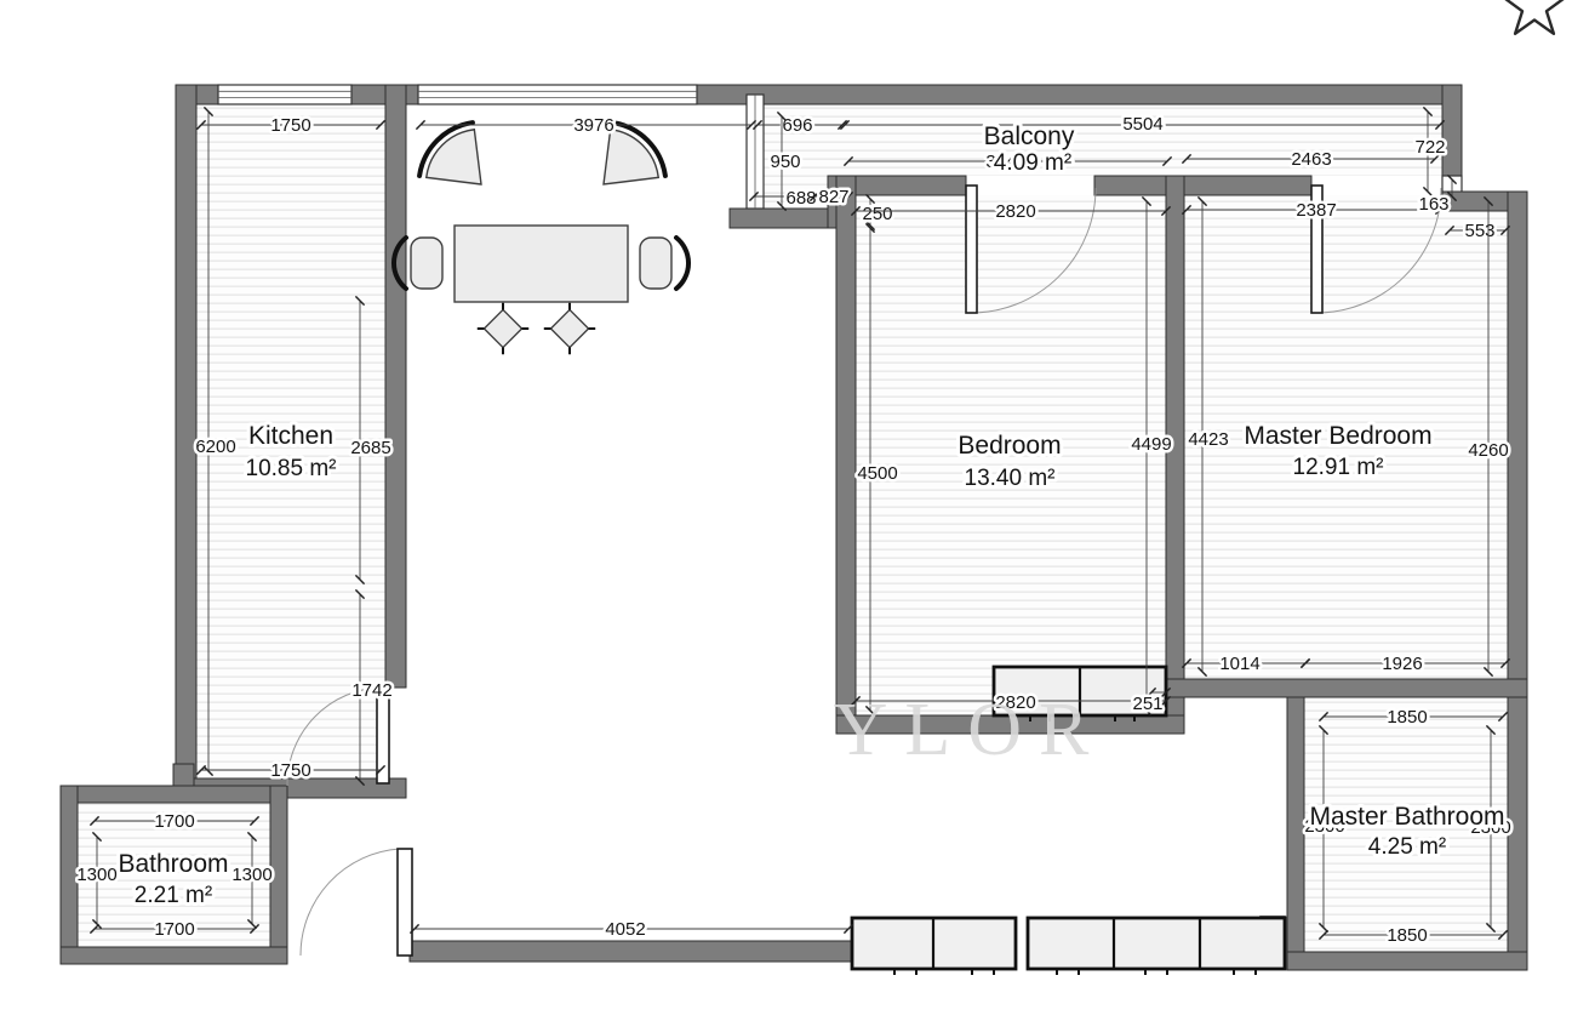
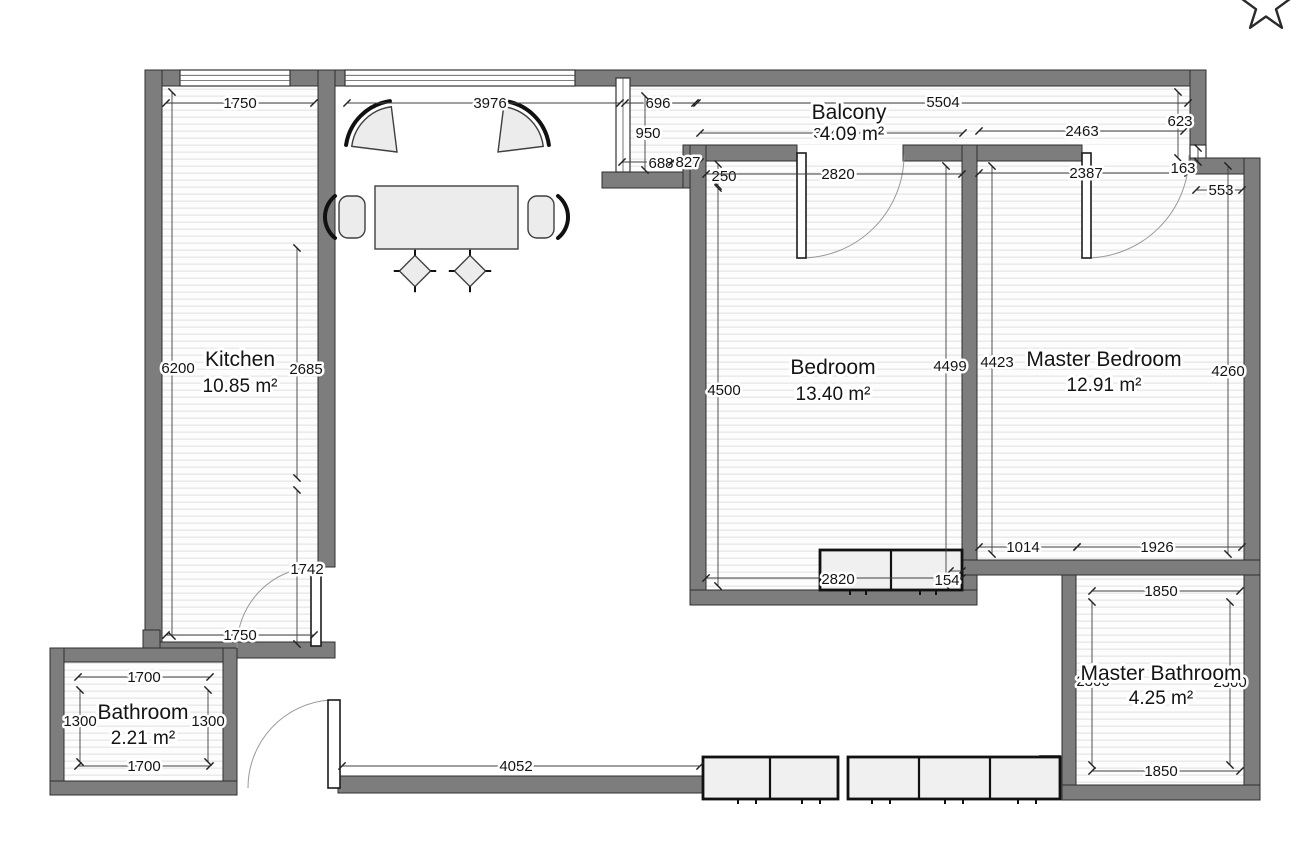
  1750
  3976
  696
  5504
  950
  3049
  2463
- 722
+ 623
  688
  827
  250
  2820
  2387
  163
  553
  6200
  2685
  1742
  1750
  4500
  4499
  4423
  4260
  2820
- 251
+ 154
  1014
  1926
  1850
  2300
  2300
  1850
  1700
  1300
  1300
  1700
  4052
  Kitchen
  10.85 m²
  Bathroom
  2.21 m²
  Balcony
  4.09 m²
  Bedroom
  13.40 m²
  Master Bedroom
  12.91 m²
  Master Bathroom
  4.25 m²
- YLOR
